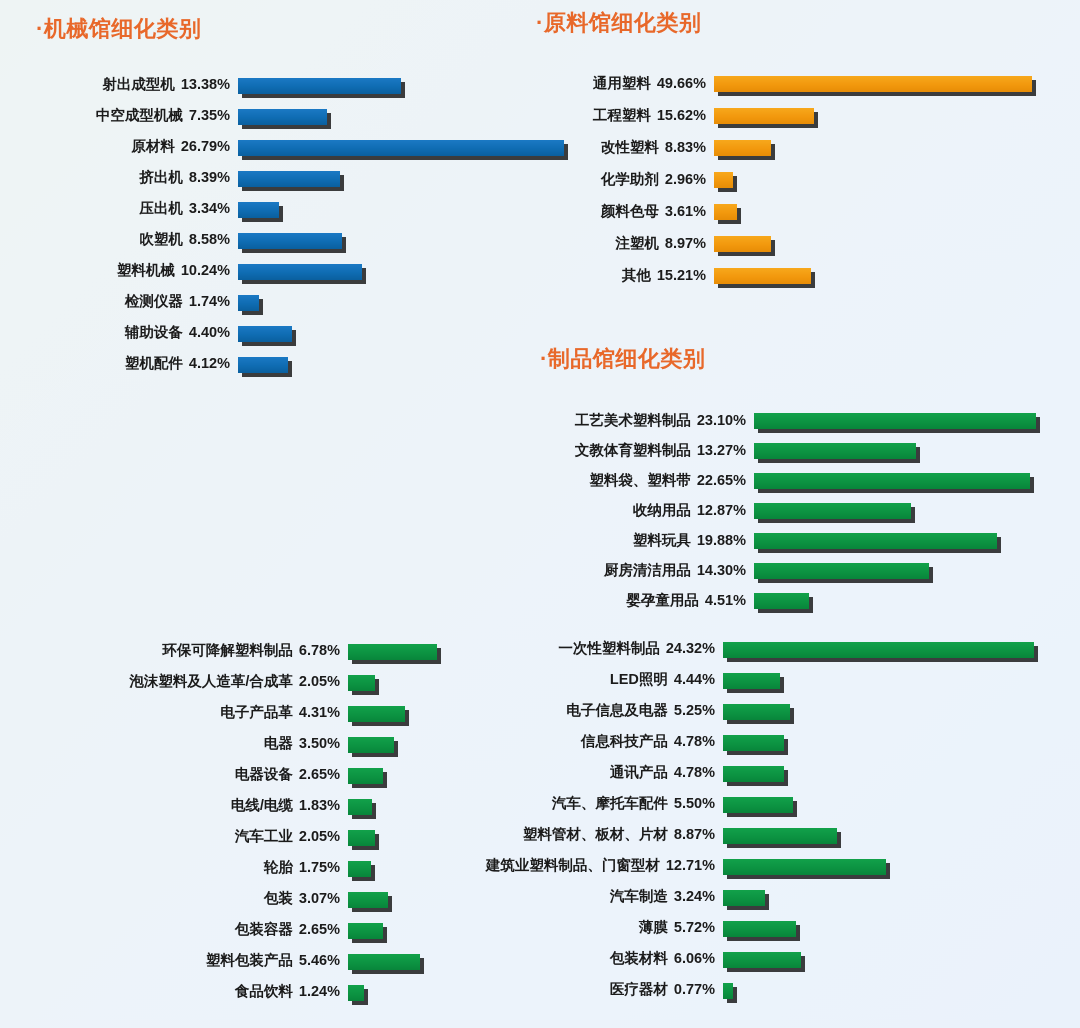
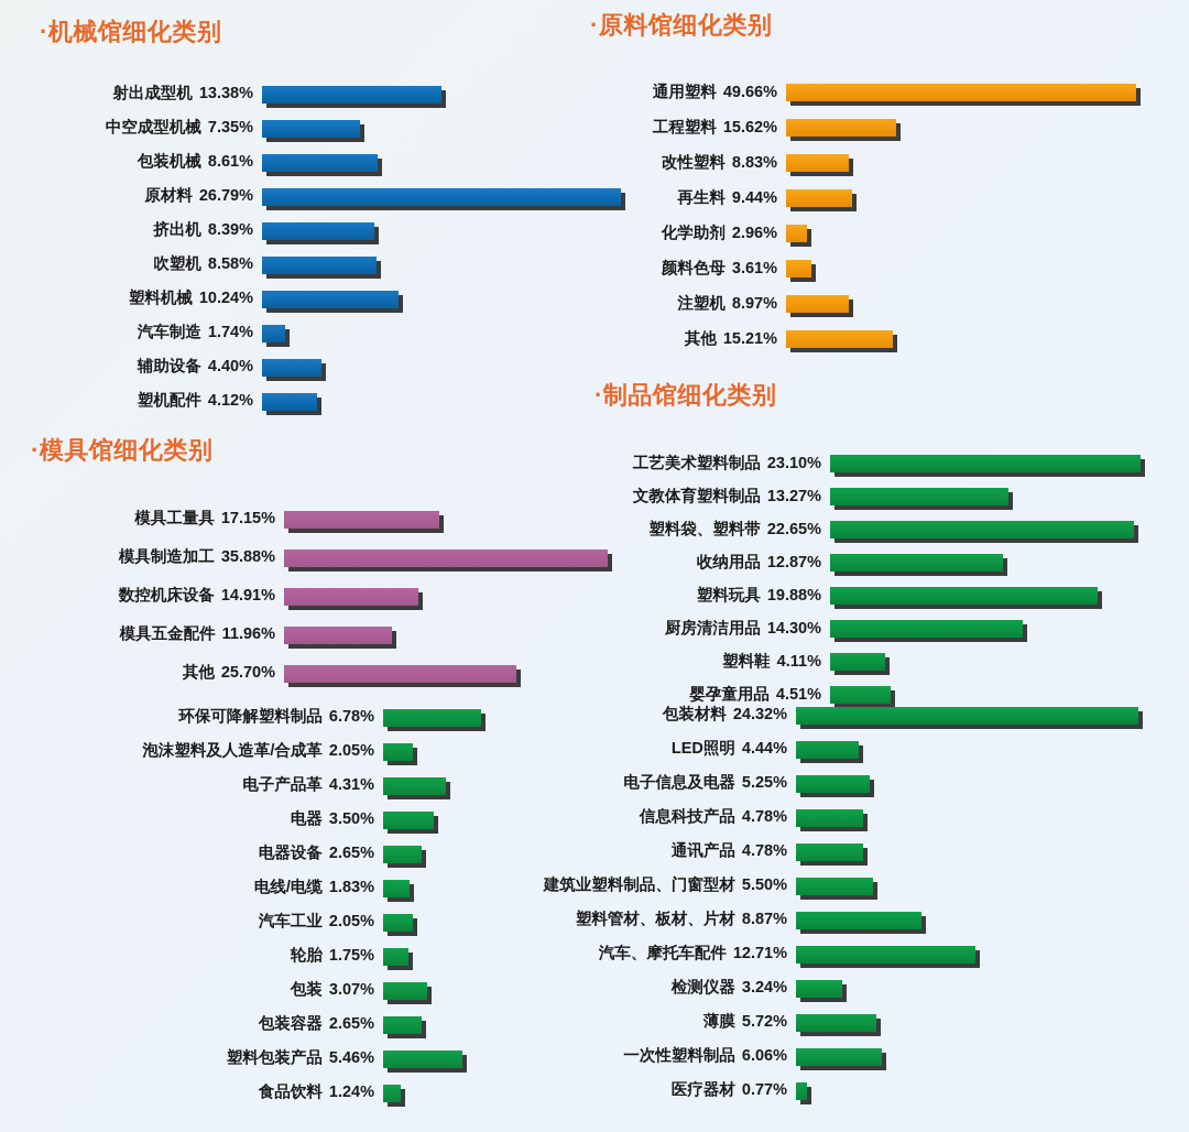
  ·机械馆细化类别
  射出成型机 13.38%
  中空成型机械 7.35%
+ 包装机械 8.61%
  原材料 26.79%
  挤出机 8.39%
- 压出机 3.34%
  吹塑机 8.58%
  塑料机械 10.24%
- 检测仪器 1.74%
+ 汽车制造 1.74%
  辅助设备 4.40%
  塑机配件 4.12%
  ·原料馆细化类别
  通用塑料 49.66%
  工程塑料 15.62%
  改性塑料 8.83%
+ 再生料 9.44%
  化学助剂 2.96%
  颜料色母 3.61%
  注塑机 8.97%
  其他 15.21%
+ ·模具馆细化类别
+ 模具工量具 17.15%
+ 模具制造加工 35.88%
+ 数控机床设备 14.91%
+ 模具五金配件 11.96%
+ 其他 25.70%
  ·制品馆细化类别
  工艺美术塑料制品 23.10%
  文教体育塑料制品 13.27%
  塑料袋、塑料带 22.65%
  收纳用品 12.87%
  塑料玩具 19.88%
  厨房清洁用品 14.30%
+ 塑料鞋 4.11%
  婴孕童用品 4.51%
  环保可降解塑料制品 6.78%
  泡沫塑料及人造革/合成革 2.05%
  电子产品革 4.31%
  电器 3.50%
  电器设备 2.65%
  电线/电缆 1.83%
  汽车工业 2.05%
  轮胎 1.75%
  包装 3.07%
  包装容器 2.65%
  塑料包装产品 5.46%
  食品饮料 1.24%
- 一次性塑料制品 24.32%
+ 包装材料 24.32%
  LED照明 4.44%
  电子信息及电器 5.25%
  信息科技产品 4.78%
  通讯产品 4.78%
- 汽车、摩托车配件 5.50%
+ 建筑业塑料制品、门窗型材 5.50%
  塑料管材、板材、片材 8.87%
- 建筑业塑料制品、门窗型材 12.71%
+ 汽车、摩托车配件 12.71%
- 汽车制造 3.24%
+ 检测仪器 3.24%
  薄膜 5.72%
- 包装材料 6.06%
+ 一次性塑料制品 6.06%
  医疗器材 0.77%
